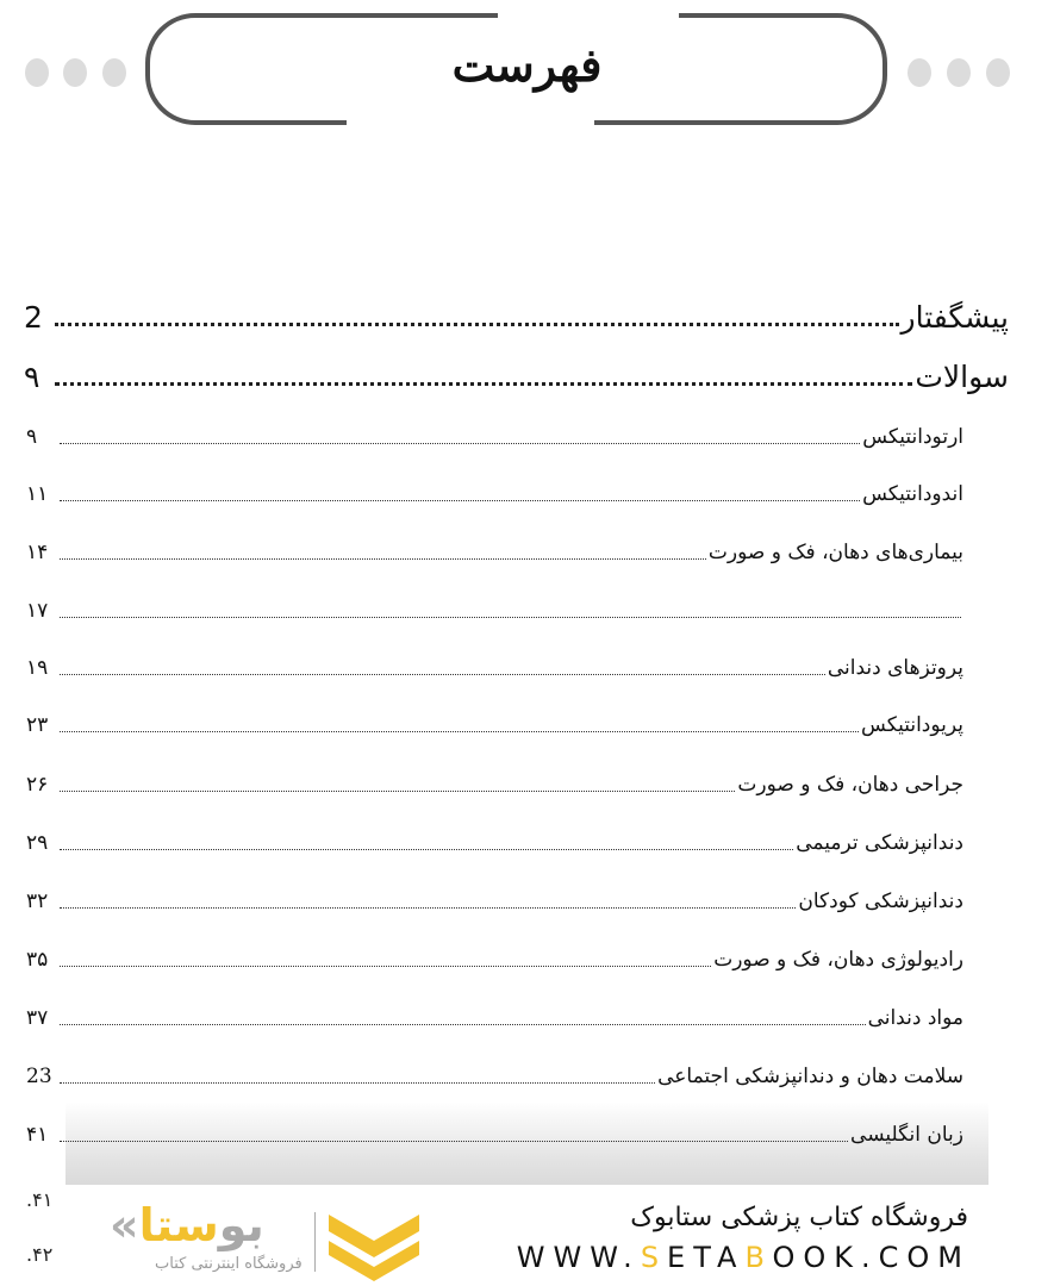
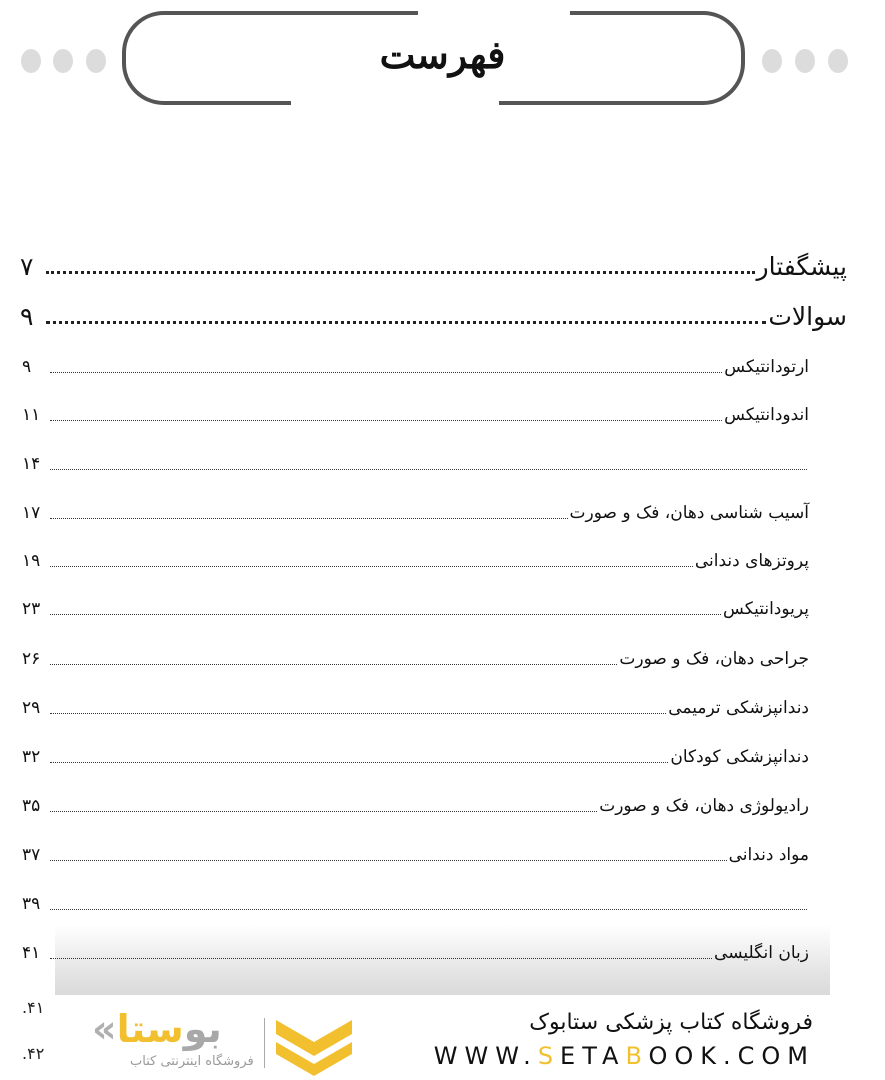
  فهرست
  پیشگفتار
- 2
+ ۷
  سوالات
  ۹
  ارتودانتیکس
  ۹
  اندودانتیکس
  ۱۱
- بیماری‌های دهان، فک و صورت
  ۱۴
+ آسیب شناسی دهان، فک و صورت
  ۱۷
  پروتزهای دندانی
  ۱۹
  پریودانتیکس
  ۲۳
  جراحی دهان، فک و صورت
  ۲۶
  دندانپزشکی ترمیمی
  ۲۹
  دندانپزشکی کودکان
  ۳۲
  رادیولوژی دهان، فک و صورت
  ۳۵
  مواد دندانی
  ۳۷
- سلامت دهان و دندانپزشکی اجتماعی
- 23
+ ۳۹
  زبان انگلیسی
  ۴۱
  ۴۱.
  ۴۲.
  « بوستا
  فروشگاه اینترنتی کتاب
  فروشگاه کتاب پزشکی ستابوک
  WWW.SETABOOK.COM
